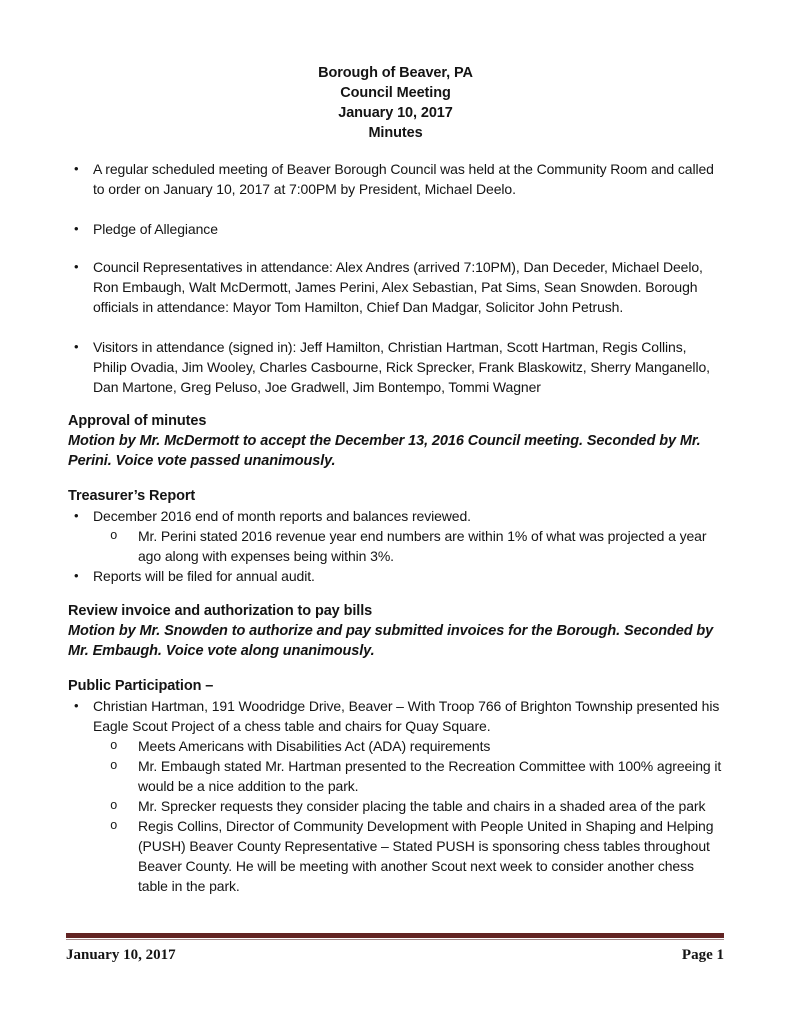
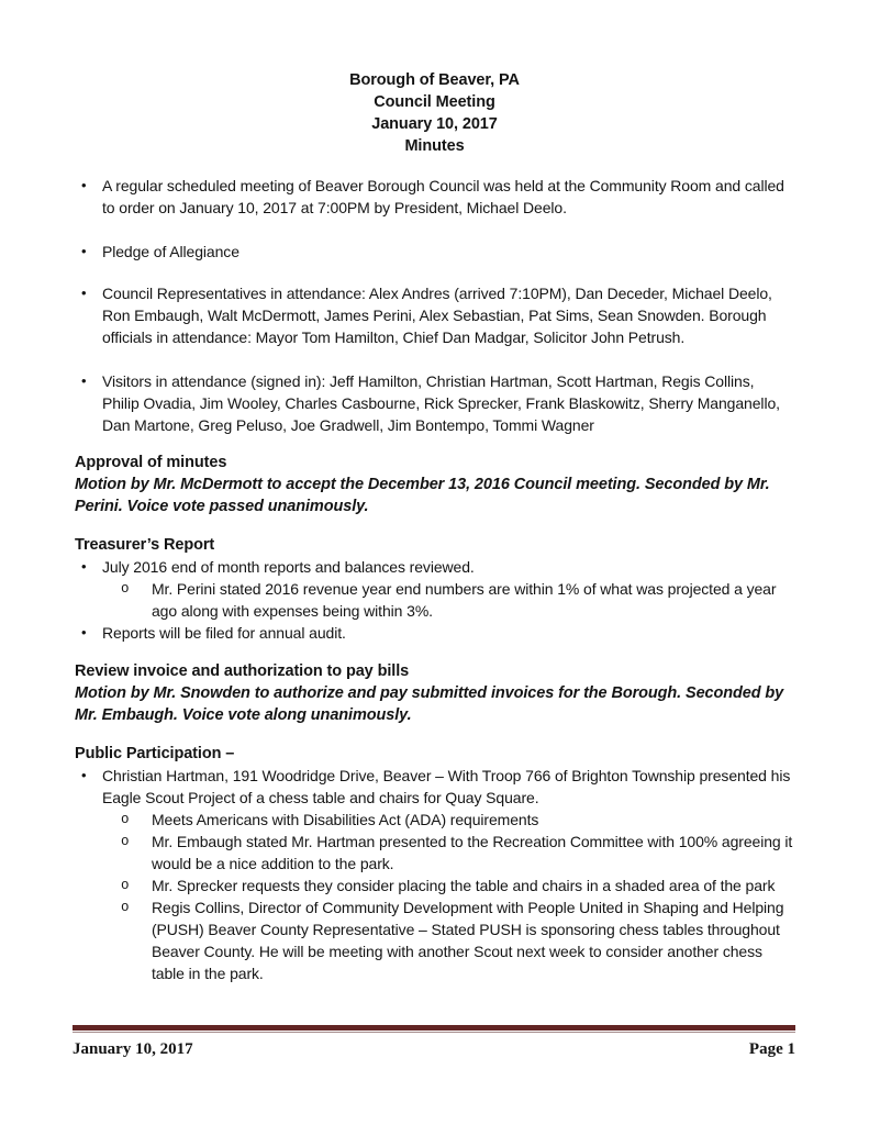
  Borough of Beaver, PA
  Council Meeting
  January 10, 2017
  Minutes
  •
  A regular scheduled meeting of Beaver Borough Council was held at the Community Room and called to order on January 10, 2017 at 7:00PM by President, Michael Deelo.
  •
  Pledge of Allegiance
  •
  Council Representatives in attendance: Alex Andres (arrived 7:10PM), Dan Deceder, Michael Deelo, Ron Embaugh, Walt McDermott, James Perini, Alex Sebastian, Pat Sims, Sean Snowden. Borough officials in attendance: Mayor Tom Hamilton, Chief Dan Madgar, Solicitor John Petrush.
  •
  Visitors in attendance (signed in): Jeff Hamilton, Christian Hartman, Scott Hartman, Regis Collins, Philip Ovadia, Jim Wooley, Charles Casbourne, Rick Sprecker, Frank Blaskowitz, Sherry Manganello, Dan Martone, Greg Peluso, Joe Gradwell, Jim Bontempo, Tommi Wagner
  Approval of minutes
  Motion by Mr. McDermott to accept the December 13, 2016 Council meeting. Seconded by Mr. Perini. Voice vote passed unanimously.
  Treasurer’s Report
  •
- December 2016 end of month reports and balances reviewed.
+ July 2016 end of month reports and balances reviewed.
  o
  Mr. Perini stated 2016 revenue year end numbers are within 1% of what was projected a year ago along with expenses being within 3%.
  •
  Reports will be filed for annual audit.
  Review invoice and authorization to pay bills
  Motion by Mr. Snowden to authorize and pay submitted invoices for the Borough. Seconded by Mr. Embaugh. Voice vote along unanimously.
  Public Participation –
  •
  Christian Hartman, 191 Woodridge Drive, Beaver – With Troop 766 of Brighton Township presented his Eagle Scout Project of a chess table and chairs for Quay Square.
  o
  Meets Americans with Disabilities Act (ADA) requirements
  o
  Mr. Embaugh stated Mr. Hartman presented to the Recreation Committee with 100% agreeing it would be a nice addition to the park.
  o
  Mr. Sprecker requests they consider placing the table and chairs in a shaded area of the park
  o
  Regis Collins, Director of Community Development with People United in Shaping and Helping (PUSH) Beaver County Representative – Stated PUSH is sponsoring chess tables throughout Beaver County. He will be meeting with another Scout next week to consider another chess table in the park.
  January 10, 2017
  Page 1
